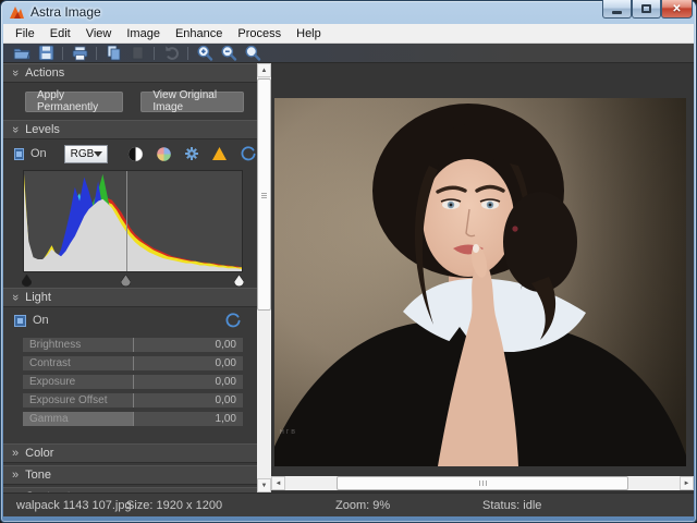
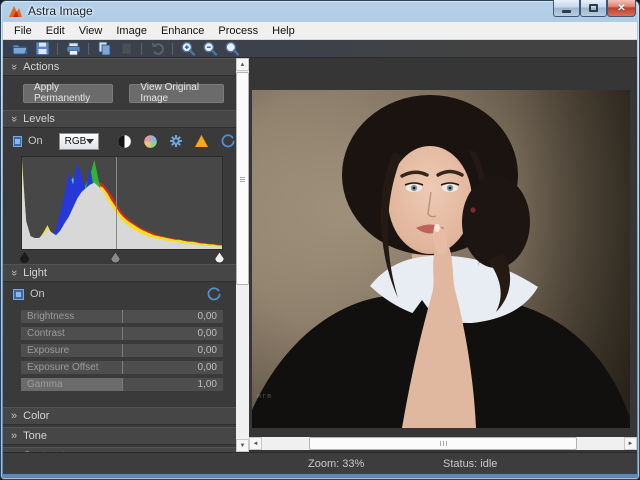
  Astra Image
  ✕
  File
  Edit
  View
  Image
  Enhance
  Process
  Help
  Actions
  Apply Permanently
  View Original Image
  Levels
  On
  RGB
  Light
  On
  Brightness
  0,00
  Contrast
  0,00
  Exposure
  0,00
  Exposure Offset
  0,00
  Gamma
  1,00
  »
  Color
  »
  Tone
- walpack 1143 107.jpg
- Size: 1920 x 1200
- Zoom: 9%
+ Zoom: 33%
  Status: idle
